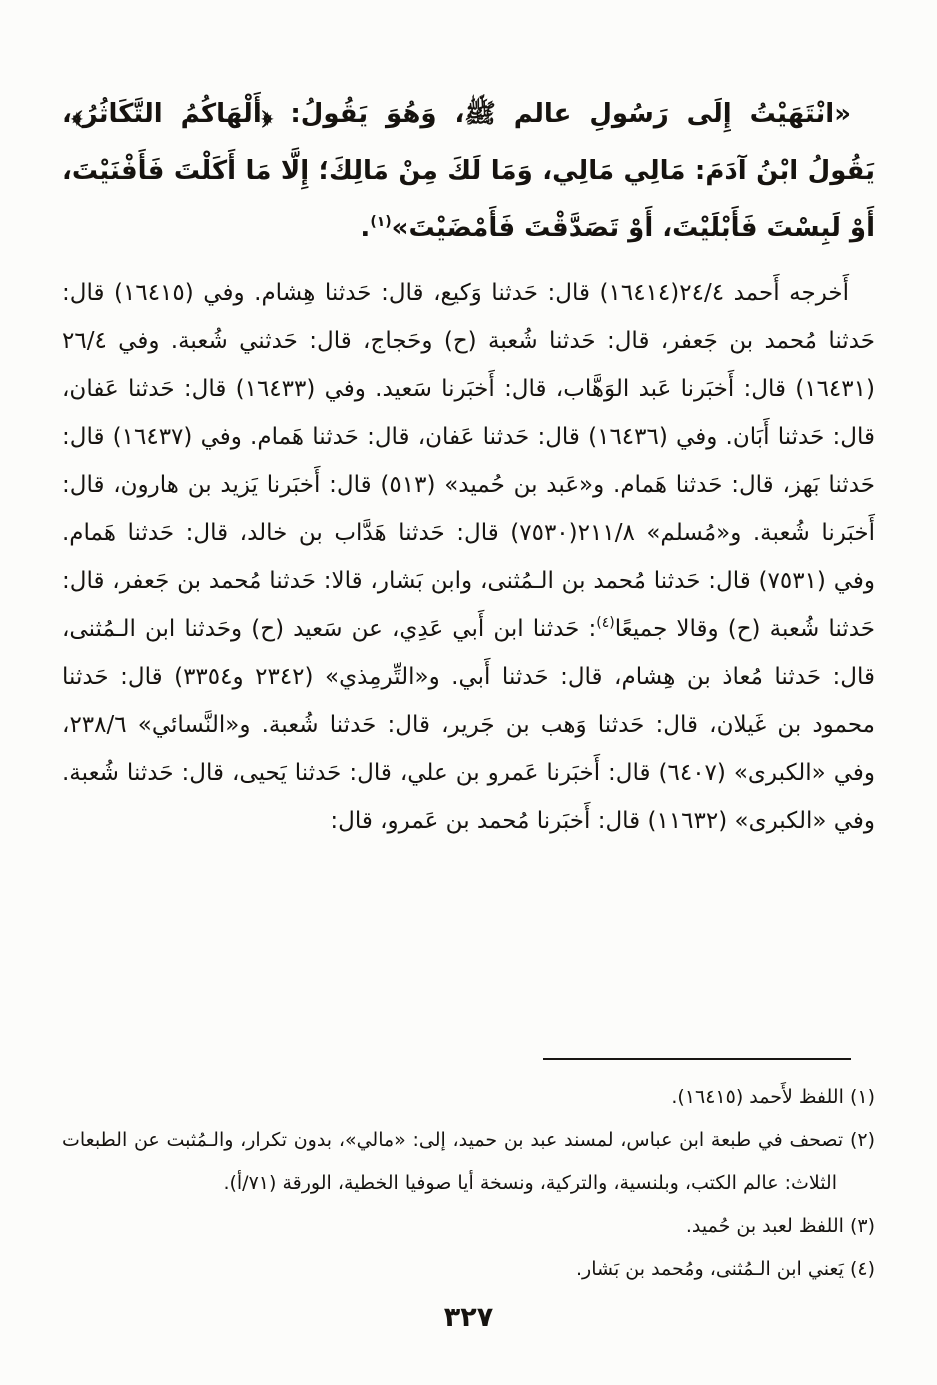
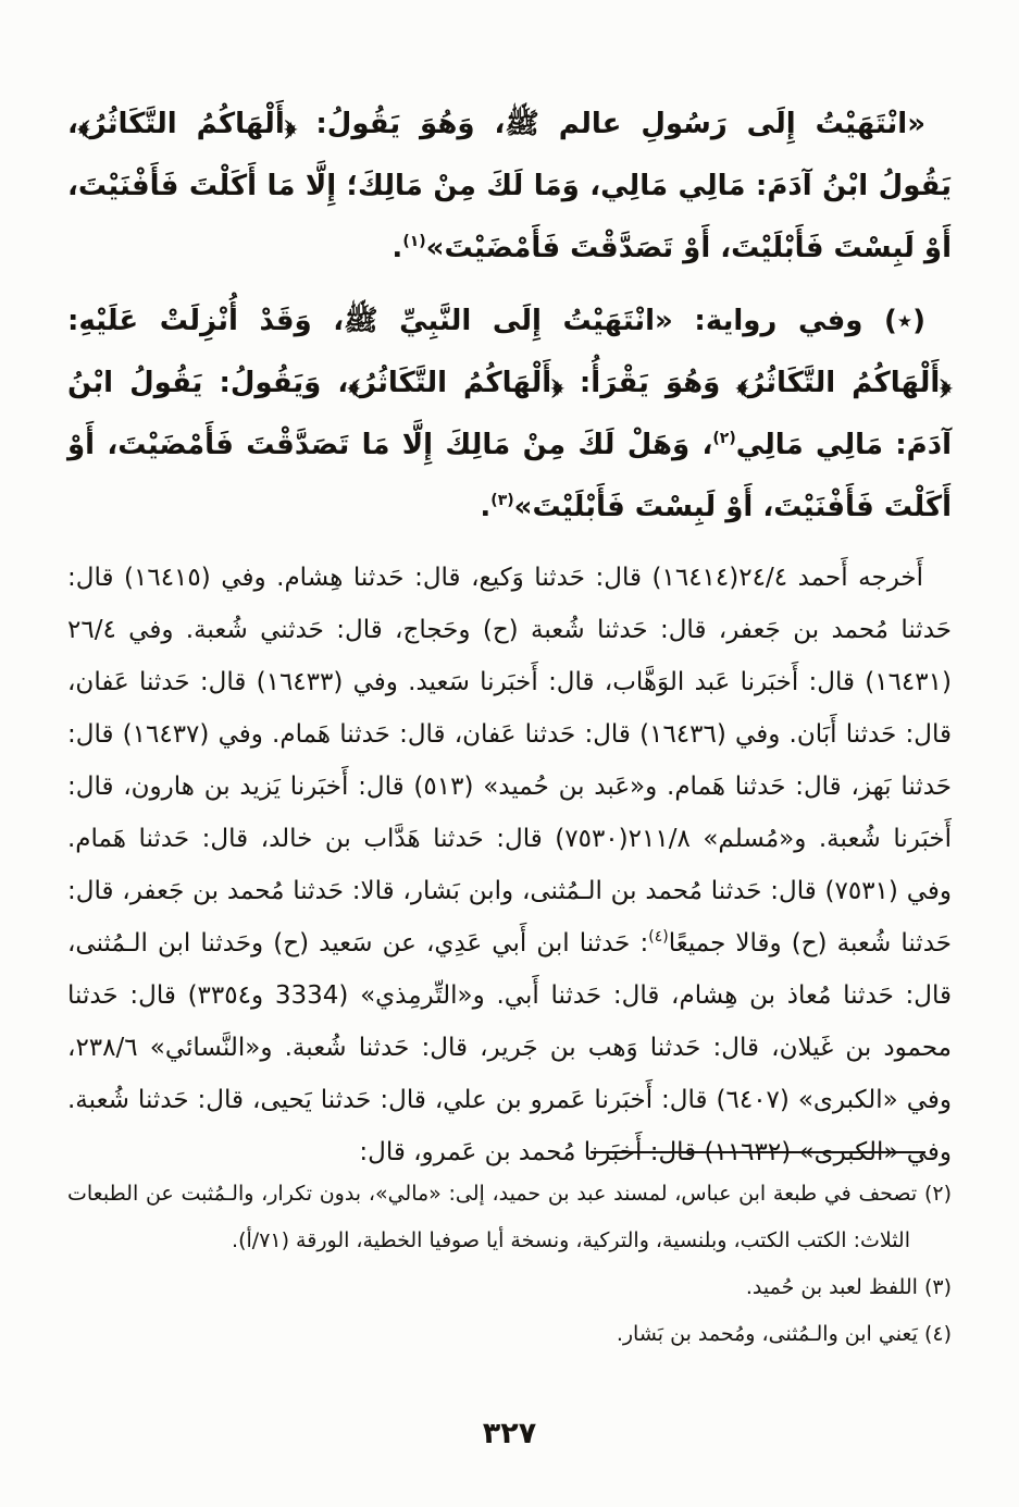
  «انْتَهَيْتُ إِلَى رَسُولِ عالم ﷺ، وَهُوَ يَقُولُ: ﴿أَلْهَاكُمُ التَّكَاثُرُ﴾، يَقُولُ ابْنُ آدَمَ: مَالِي مَالِي، وَمَا لَكَ مِنْ مَالِكَ؛ إِلَّا مَا أَكَلْتَ فَأَفْنَيْتَ، أَوْ لَبِسْتَ فَأَبْلَيْتَ، أَوْ تَصَدَّقْتَ فَأَمْضَيْتَ»(١).
+ (٭) وفي رواية: «انْتَهَيْتُ إِلَى النَّبِيِّ ﷺ، وَقَدْ أُنْزِلَتْ عَلَيْهِ: ﴿أَلْهَاكُمُ التَّكَاثُرُ﴾ وَهُوَ يَقْرَأُ: ﴿أَلْهَاكُمُ التَّكَاثُرُ﴾، وَيَقُولُ: يَقُولُ ابْنُ آدَمَ: مَالِي مَالِي(٢)، وَهَلْ لَكَ مِنْ مَالِكَ إِلَّا مَا تَصَدَّقْتَ فَأَمْضَيْتَ، أَوْ أَكَلْتَ فَأَفْنَيْتَ، أَوْ لَبِسْتَ فَأَبْلَيْتَ»(٣).
- أَخرجه أَحمد ٢٤/٤(١٦٤١٤) قال: حَدثنا وَكيع، قال: حَدثنا هِشام. وفي (١٦٤١٥) قال: حَدثنا مُحمد بن جَعفر، قال: حَدثنا شُعبة (ح) وحَجاج، قال: حَدثني شُعبة. وفي ٢٦/٤ (١٦٤٣١) قال: أَخبَرنا عَبد الوَهَّاب، قال: أَخبَرنا سَعيد. وفي (١٦٤٣٣) قال: حَدثنا عَفان، قال: حَدثنا أَبَان. وفي (١٦٤٣٦) قال: حَدثنا عَفان، قال: حَدثنا هَمام. وفي (١٦٤٣٧) قال: حَدثنا بَهز، قال: حَدثنا هَمام. و«عَبد بن حُميد» (٥١٣) قال: أَخبَرنا يَزيد بن هارون، قال: أَخبَرنا شُعبة. و«مُسلم» ٢١١/٨(٧٥٣٠) قال: حَدثنا هَدَّاب بن خالد، قال: حَدثنا هَمام. وفي (٧٥٣١) قال: حَدثنا مُحمد بن الـمُثنى، وابن بَشار، قالا: حَدثنا مُحمد بن جَعفر، قال: حَدثنا شُعبة (ح) وقالا جميعًا(٤): حَدثنا ابن أَبي عَدِي، عن سَعيد (ح) وحَدثنا ابن الـمُثنى، قال: حَدثنا مُعاذ بن هِشام، قال: حَدثنا أَبي. و«التِّرمِذي» (٢٣٤٢ و٣٣٥٤) قال: حَدثنا محمود بن غَيلان، قال: حَدثنا وَهب بن جَرير، قال: حَدثنا شُعبة. و«النَّسائي» ٢٣٨/٦، وفي «الكبرى» (٦٤٠٧) قال: أَخبَرنا عَمرو بن علي، قال: حَدثنا يَحيى، قال: حَدثنا شُعبة. وفي «الكبرى» (١١٦٣٢) قال: أَخبَرنا مُحمد بن عَمرو، قال:
+ أَخرجه أَحمد ٢٤/٤(١٦٤١٤) قال: حَدثنا وَكيع، قال: حَدثنا هِشام. وفي (١٦٤١٥) قال: حَدثنا مُحمد بن جَعفر، قال: حَدثنا شُعبة (ح) وحَجاج، قال: حَدثني شُعبة. وفي ٢٦/٤ (١٦٤٣١) قال: أَخبَرنا عَبد الوَهَّاب، قال: أَخبَرنا سَعيد. وفي (١٦٤٣٣) قال: حَدثنا عَفان، قال: حَدثنا أَبَان. وفي (١٦٤٣٦) قال: حَدثنا عَفان، قال: حَدثنا هَمام. وفي (١٦٤٣٧) قال: حَدثنا بَهز، قال: حَدثنا هَمام. و«عَبد بن حُميد» (٥١٣) قال: أَخبَرنا يَزيد بن هارون، قال: أَخبَرنا شُعبة. و«مُسلم» ٢١١/٨(٧٥٣٠) قال: حَدثنا هَدَّاب بن خالد، قال: حَدثنا هَمام. وفي (٧٥٣١) قال: حَدثنا مُحمد بن الـمُثنى، وابن بَشار، قالا: حَدثنا مُحمد بن جَعفر، قال: حَدثنا شُعبة (ح) وقالا جميعًا(٤): حَدثنا ابن أَبي عَدِي، عن سَعيد (ح) وحَدثنا ابن الـمُثنى، قال: حَدثنا مُعاذ بن هِشام، قال: حَدثنا أَبي. و«التِّرمِذي» (3334 و٣٣٥٤) قال: حَدثنا محمود بن غَيلان، قال: حَدثنا وَهب بن جَرير، قال: حَدثنا شُعبة. و«النَّسائي» ٢٣٨/٦، وفي «الكبرى» (٦٤٠٧) قال: أَخبَرنا عَمرو بن علي، قال: حَدثنا يَحيى، قال: حَدثنا شُعبة. وفي «الكبرى» (١١٦٣٢) قال: أَخبَرنا مُحمد بن عَمرو، قال:
- (١) اللفظ لأَحمد (١٦٤١٥).
- (٢) تصحف في طبعة ابن عباس، لمسند عبد بن حميد، إلى: «مالي»، بدون تكرار، والـمُثبت عن الطبعات الثلاث: عالم الكتب، وبلنسية، والتركية، ونسخة أيا صوفيا الخطية، الورقة (٧١/أ).
+ (٢) تصحف في طبعة ابن عباس، لمسند عبد بن حميد، إلى: «مالي»، بدون تكرار، والـمُثبت عن الطبعات الثلاث: الكتب الكتب، وبلنسية، والتركية، ونسخة أيا صوفيا الخطية، الورقة (٧١/أ).
  (٣) اللفظ لعبد بن حُميد.
- (٤) يَعني ابن الـمُثنى، ومُحمد بن بَشار.
+ (٤) يَعني ابن والـمُثنى، ومُحمد بن بَشار.
  ٣٢٧
